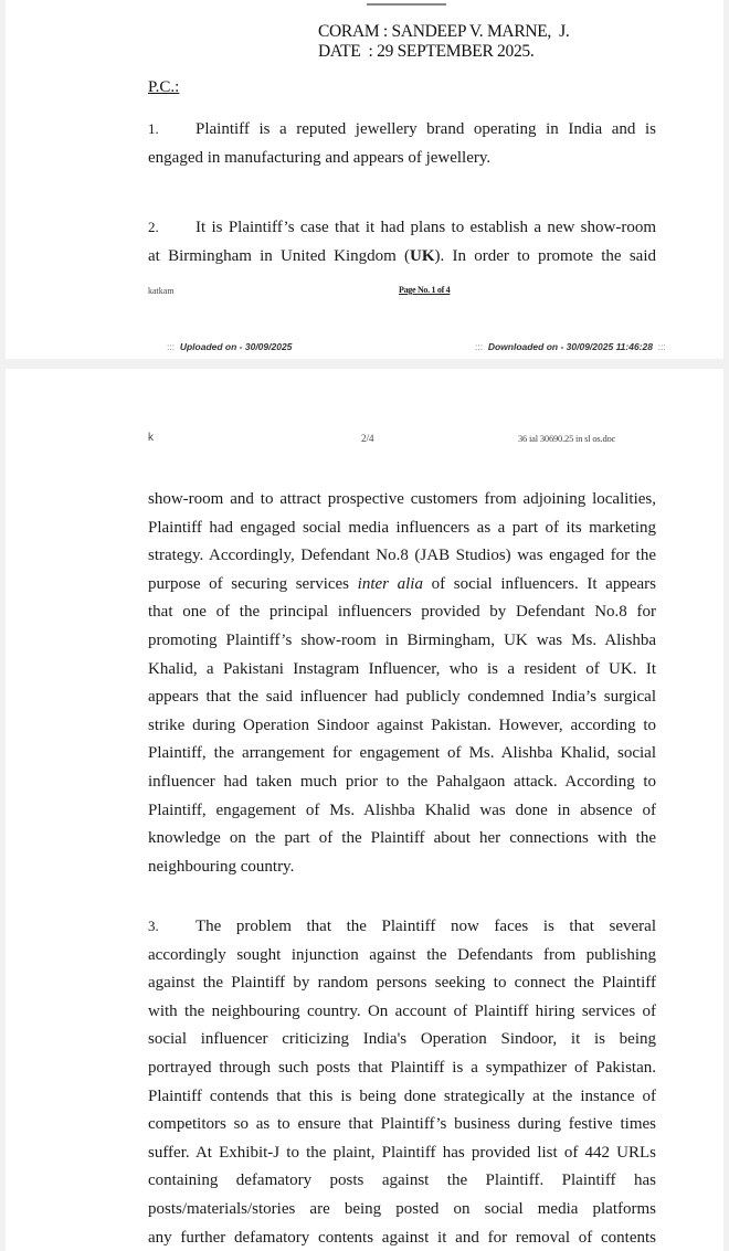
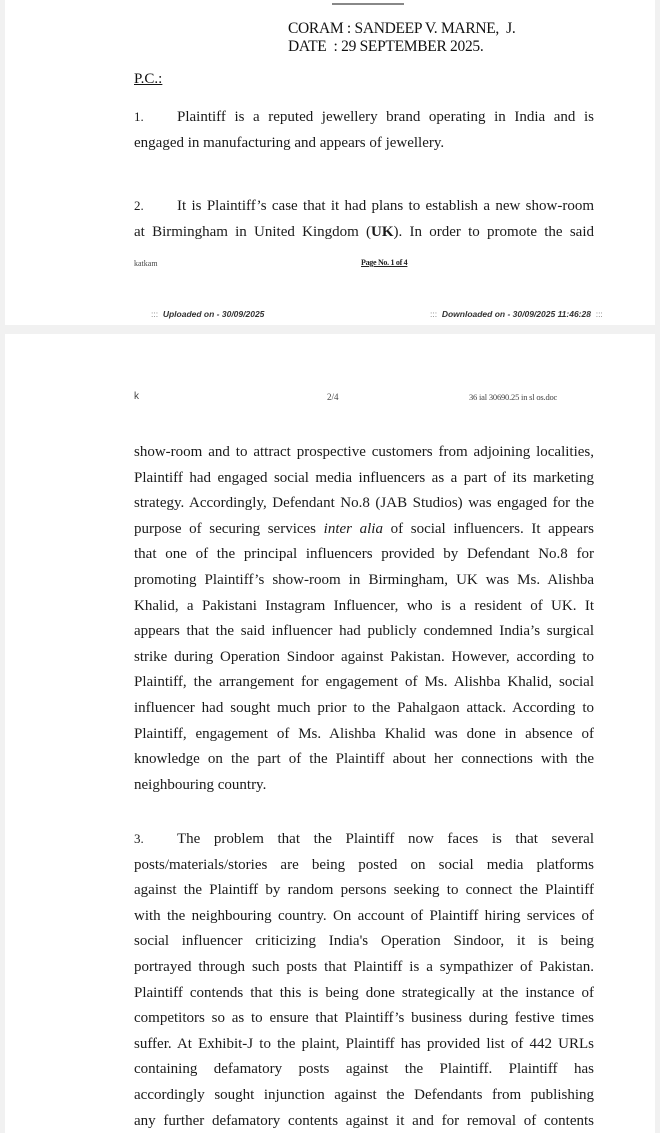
  CORAM
  : SANDEEP V. MARNE, J.
  DATE
  : 29 SEPTEMBER 2025.
  P.C.:
  1. Plaintiff is a reputed jewellery brand operating in India and is
  engaged in manufacturing and appears of jewellery.
  2. It is Plaintiff’s case that it had plans to establish a new show-room
  at Birmingham in United Kingdom (UK). In order to promote the said
  katkam
  Page No. 1 of 4
  ::: Uploaded on - 30/09/2025
  ::: Downloaded on - 30/09/2025 11:46:28 :::
  k
  2/4
  36 ial 30690.25 in sl os.doc
  show-room and to attract prospective customers from adjoining localities,
  Plaintiff had engaged social media influencers as a part of its marketing
  strategy. Accordingly, Defendant No.8 (JAB Studios) was engaged for the
  purpose of securing services inter alia of social influencers. It appears
  that one of the principal influencers provided by Defendant No.8 for
  promoting Plaintiff’s show-room in Birmingham, UK was Ms. Alishba
  Khalid, a Pakistani Instagram Influencer, who is a resident of UK. It
  appears that the said influencer had publicly condemned India’s surgical
  strike during Operation Sindoor against Pakistan. However, according to
  Plaintiff, the arrangement for engagement of Ms. Alishba Khalid, social
- influencer had taken much prior to the Pahalgaon attack. According to
+ influencer had sought much prior to the Pahalgaon attack. According to
  Plaintiff, engagement of Ms. Alishba Khalid was done in absence of
  knowledge on the part of the Plaintiff about her connections with the
  neighbouring country.
  3. The problem that the Plaintiff now faces is that several
- accordingly sought injunction against the Defendants from publishing
+ posts/materials/stories are being posted on social media platforms
  against the Plaintiff by random persons seeking to connect the Plaintiff
  with the neighbouring country. On account of Plaintiff hiring services of
  social influencer criticizing India's Operation Sindoor, it is being
  portrayed through such posts that Plaintiff is a sympathizer of Pakistan.
  Plaintiff contends that this is being done strategically at the instance of
  competitors so as to ensure that Plaintiff’s business during festive times
  suffer. At Exhibit-J to the plaint, Plaintiff has provided list of 442 URLs
  containing defamatory posts against the Plaintiff. Plaintiff has
- posts/materials/stories are being posted on social media platforms
+ accordingly sought injunction against the Defendants from publishing
  any further defamatory contents against it and for removal of contents
